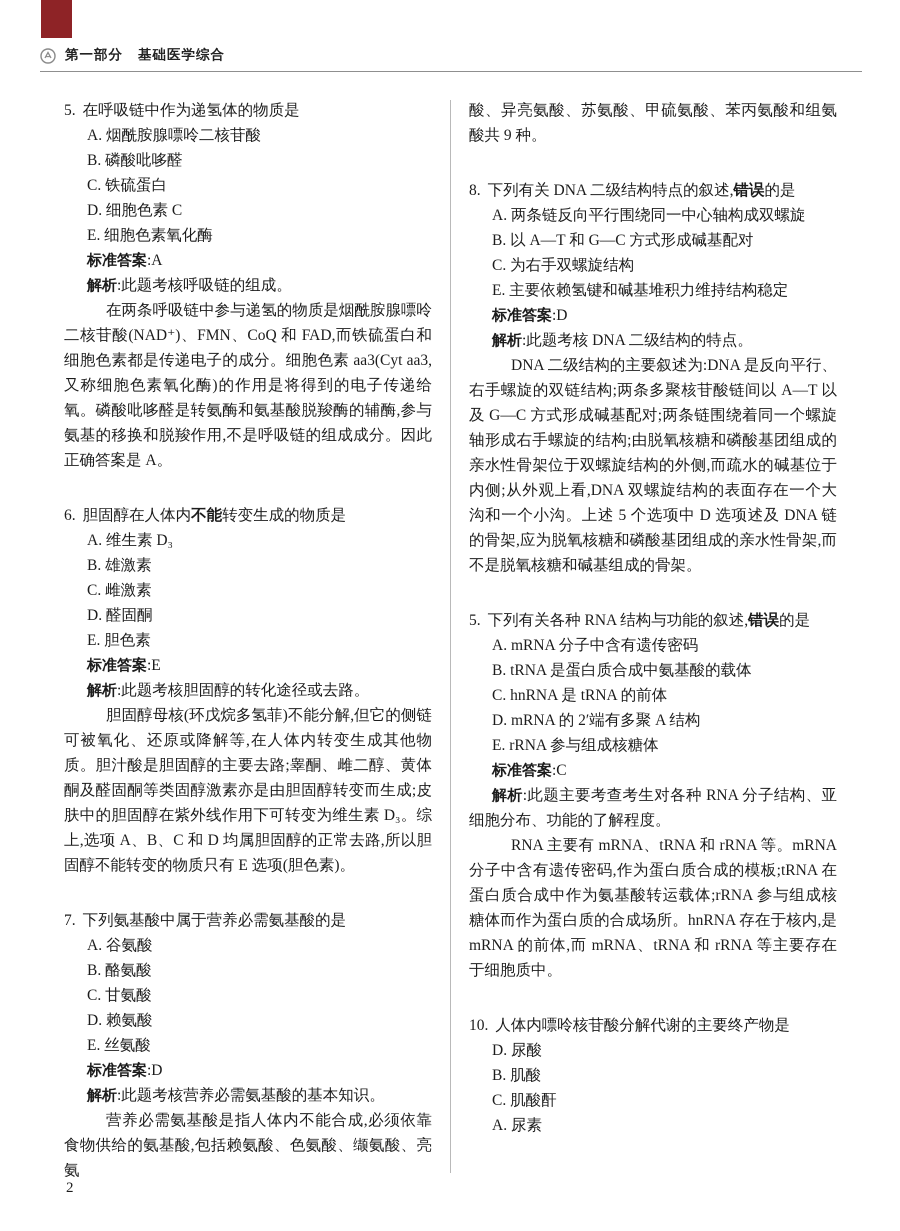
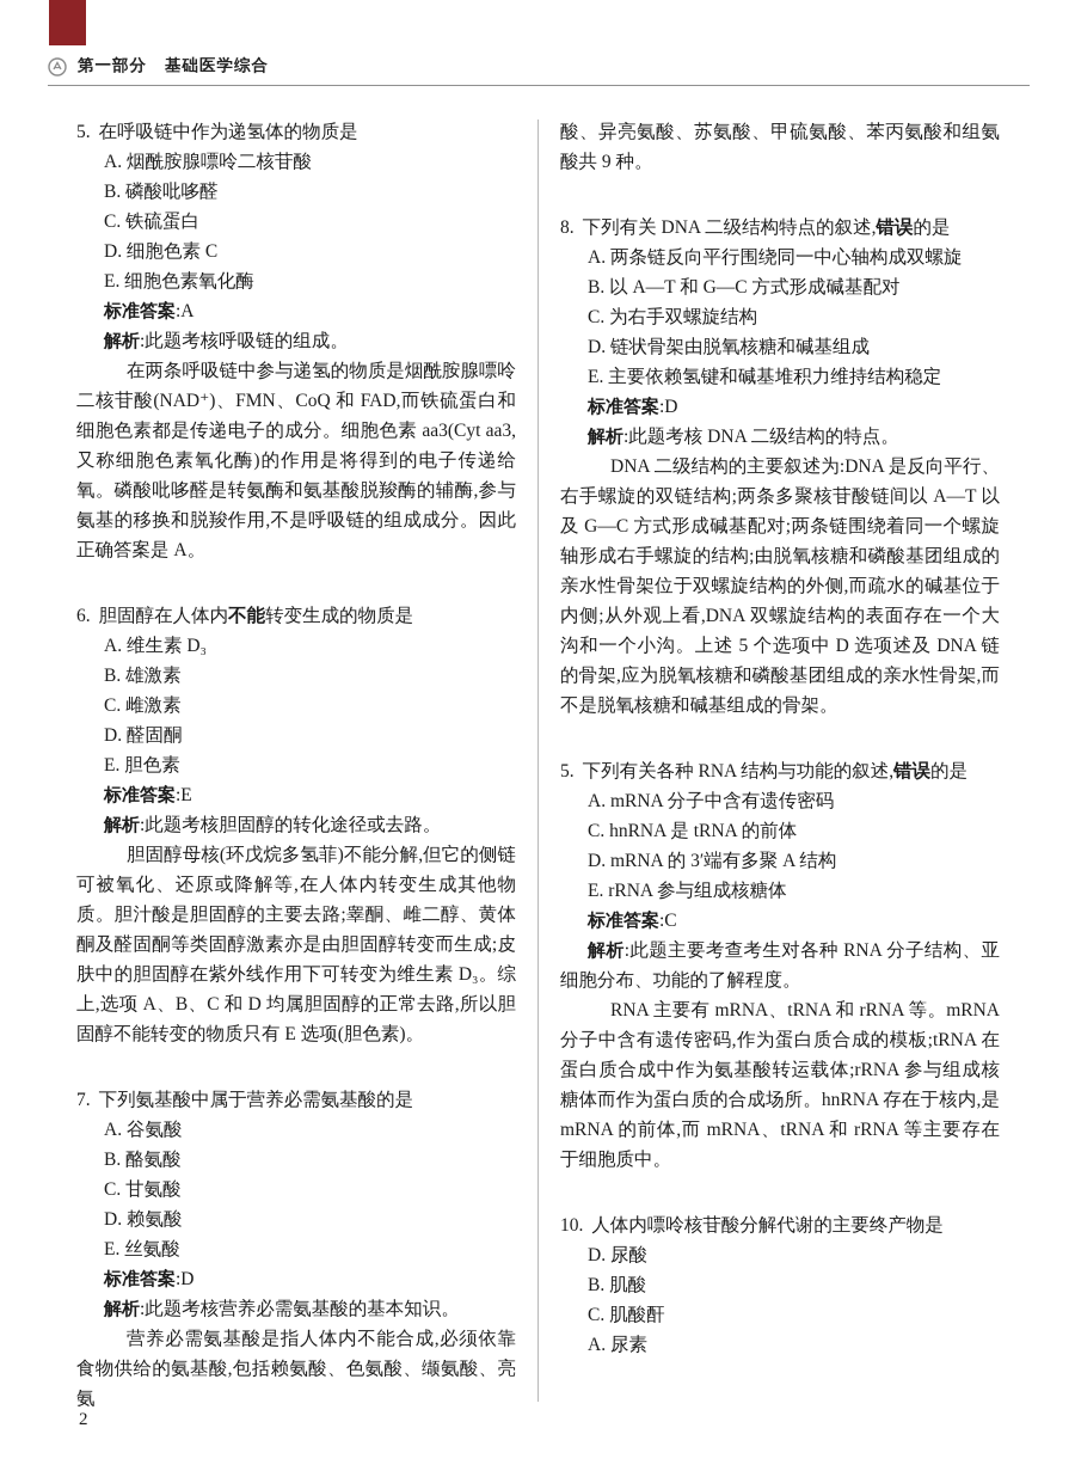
  第一部分
  基础医学综合
  5. 在呼吸链中作为递氢体的物质是
  A. 烟酰胺腺嘌呤二核苷酸
  B. 磷酸吡哆醛
  C. 铁硫蛋白
  D. 细胞色素 C
  E. 细胞色素氧化酶
  标准答案:A
  解析:此题考核呼吸链的组成。
  在两条呼吸链中参与递氢的物质是烟酰胺腺嘌呤二核苷酸(NAD⁺)、FMN、CoQ 和 FAD,而铁硫蛋白和细胞色素都是传递电子的成分。细胞色素 aa3(Cyt aa3,又称细胞色素氧化酶)的作用是将得到的电子传递给氧。磷酸吡哆醛是转氨酶和氨基酸脱羧酶的辅酶,参与氨基的移换和脱羧作用,不是呼吸链的组成成分。因此正确答案是 A。
  6. 胆固醇在人体内不能转变生成的物质是
  A. 维生素 D₃
  B. 雄激素
  C. 雌激素
  D. 醛固酮
  E. 胆色素
  标准答案:E
  解析:此题考核胆固醇的转化途径或去路。
  胆固醇母核(环戊烷多氢菲)不能分解,但它的侧链可被氧化、还原或降解等,在人体内转变生成其他物质。胆汁酸是胆固醇的主要去路;睾酮、雌二醇、黄体酮及醛固酮等类固醇激素亦是由胆固醇转变而生成;皮肤中的胆固醇在紫外线作用下可转变为维生素 D₃。综上,选项 A、B、C 和 D 均属胆固醇的正常去路,所以胆固醇不能转变的物质只有 E 选项(胆色素)。
  7. 下列氨基酸中属于营养必需氨基酸的是
  A. 谷氨酸
  B. 酪氨酸
  C. 甘氨酸
  D. 赖氨酸
  E. 丝氨酸
  标准答案:D
  解析:此题考核营养必需氨基酸的基本知识。
  营养必需氨基酸是指人体内不能合成,必须依靠食物供给的氨基酸,包括赖氨酸、色氨酸、缬氨酸、亮氨
  酸、异亮氨酸、苏氨酸、甲硫氨酸、苯丙氨酸和组氨酸共 9 种。
  8. 下列有关 DNA 二级结构特点的叙述,错误的是
  A. 两条链反向平行围绕同一中心轴构成双螺旋
  B. 以 A—T 和 G—C 方式形成碱基配对
  C. 为右手双螺旋结构
+ D. 链状骨架由脱氧核糖和碱基组成
  E. 主要依赖氢键和碱基堆积力维持结构稳定
  标准答案:D
  解析:此题考核 DNA 二级结构的特点。
  DNA 二级结构的主要叙述为:DNA 是反向平行、右手螺旋的双链结构;两条多聚核苷酸链间以 A—T 以及 G—C 方式形成碱基配对;两条链围绕着同一个螺旋轴形成右手螺旋的结构;由脱氧核糖和磷酸基团组成的亲水性骨架位于双螺旋结构的外侧,而疏水的碱基位于内侧;从外观上看,DNA 双螺旋结构的表面存在一个大沟和一个小沟。上述 5 个选项中 D 选项述及 DNA 链的骨架,应为脱氧核糖和磷酸基团组成的亲水性骨架,而不是脱氧核糖和碱基组成的骨架。
  5. 下列有关各种 RNA 结构与功能的叙述,错误的是
  A. mRNA 分子中含有遗传密码
- B. tRNA 是蛋白质合成中氨基酸的载体
  C. hnRNA 是 tRNA 的前体
- D. mRNA 的 2′端有多聚 A 结构
+ D. mRNA 的 3′端有多聚 A 结构
  E. rRNA 参与组成核糖体
  标准答案:C
  解析:此题主要考查考生对各种 RNA 分子结构、亚细胞分布、功能的了解程度。
  RNA 主要有 mRNA、tRNA 和 rRNA 等。mRNA 分子中含有遗传密码,作为蛋白质合成的模板;tRNA 在蛋白质合成中作为氨基酸转运载体;rRNA 参与组成核糖体而作为蛋白质的合成场所。hnRNA 存在于核内,是 mRNA 的前体,而 mRNA、tRNA 和 rRNA 等主要存在于细胞质中。
  10. 人体内嘌呤核苷酸分解代谢的主要终产物是
  D. 尿酸
  B. 肌酸
  C. 肌酸酐
  A. 尿素
  2
